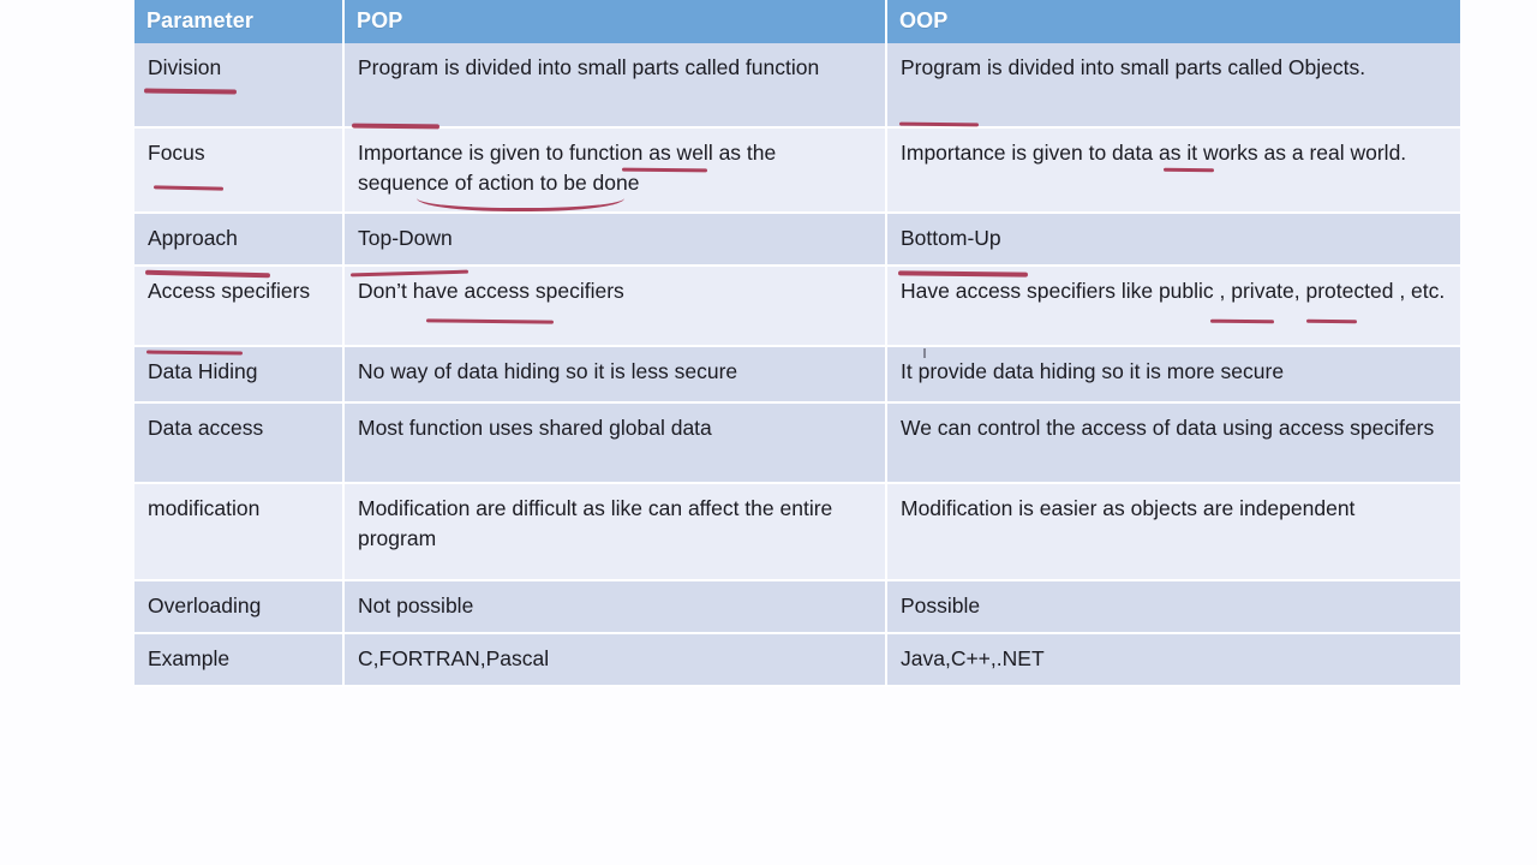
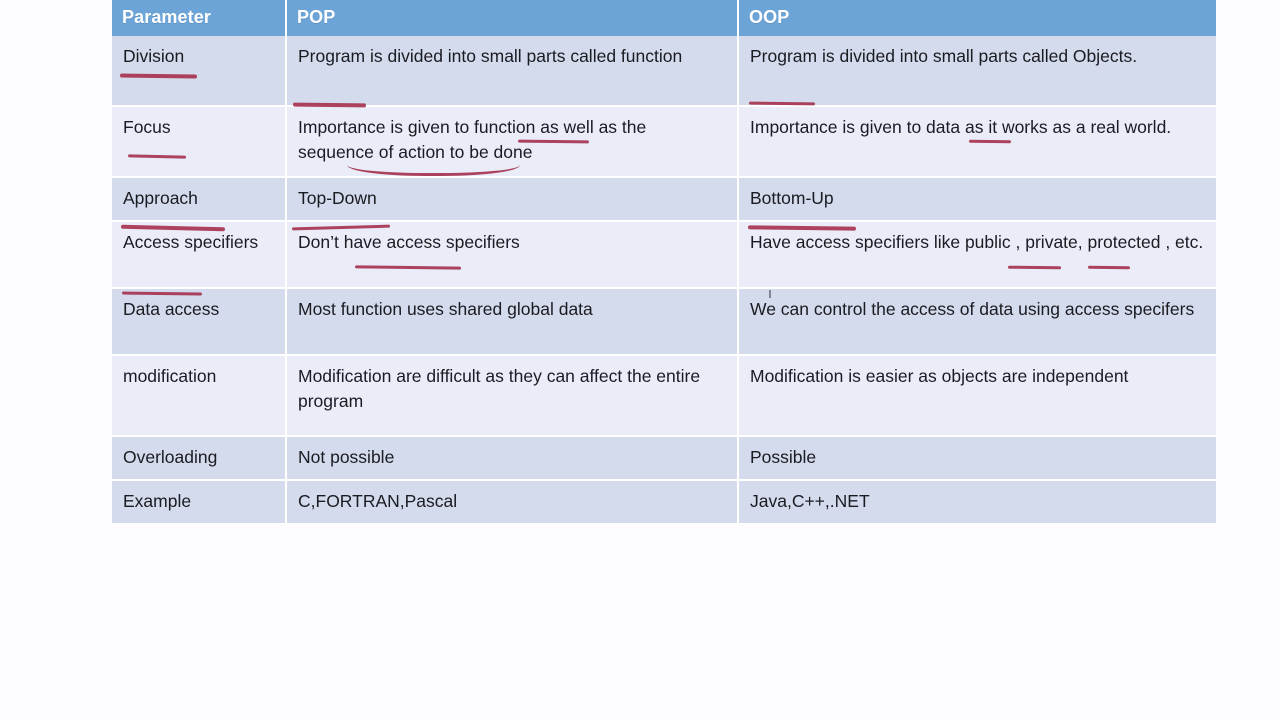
  Parameter	POP	OOP
  Division	Program is divided into small parts called function	Program is divided into small parts called Objects.
  Focus	Importance is given to function as well as the sequence of action to be done	Importance is given to data as it works as a real world.
  Approach	Top-Down	Bottom-Up
  Access specifiers	Don’t have access specifiers	Have access specifiers like public , private, protected , etc.
- Data Hiding	No way of data hiding so it is less secure	It provide data hiding so it is more secure
  Data access	Most function uses shared global data	We can control the access of data using access specifers
- modification	Modification are difficult as like can affect the entire program	Modification is easier as objects are independent
+ modification	Modification are difficult as they can affect the entire program	Modification is easier as objects are independent
  Overloading	Not possible	Possible
  Example	C,FORTRAN,Pascal	Java,C++,.NET
